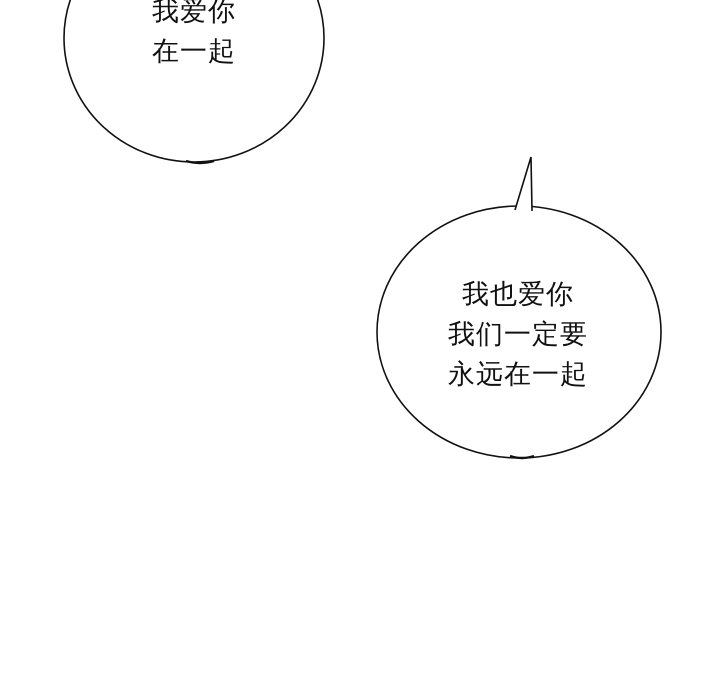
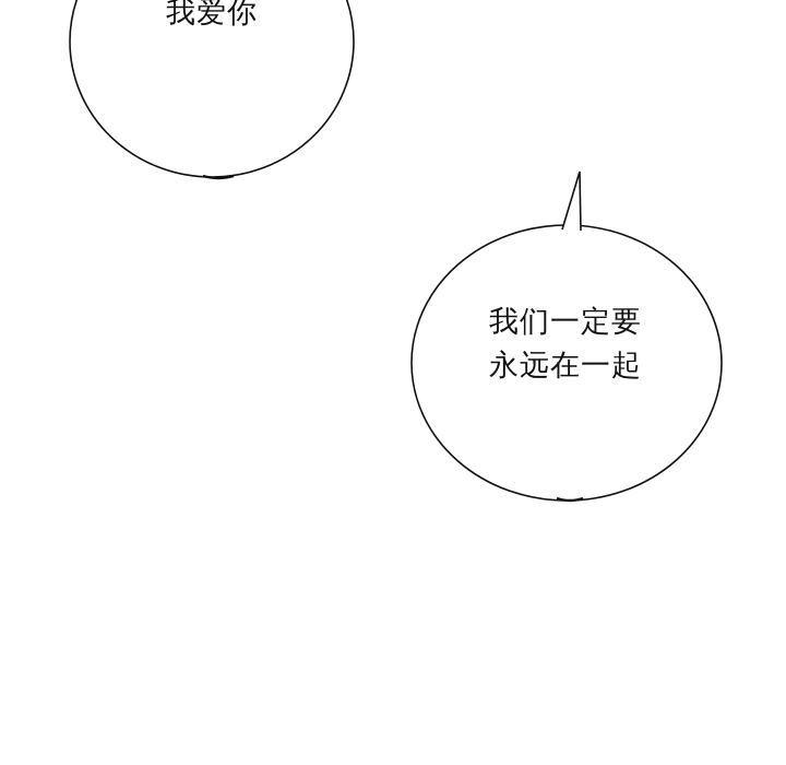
  我爱你
- 在一起
- 我也爱你
  我们一定要
  永远在一起
